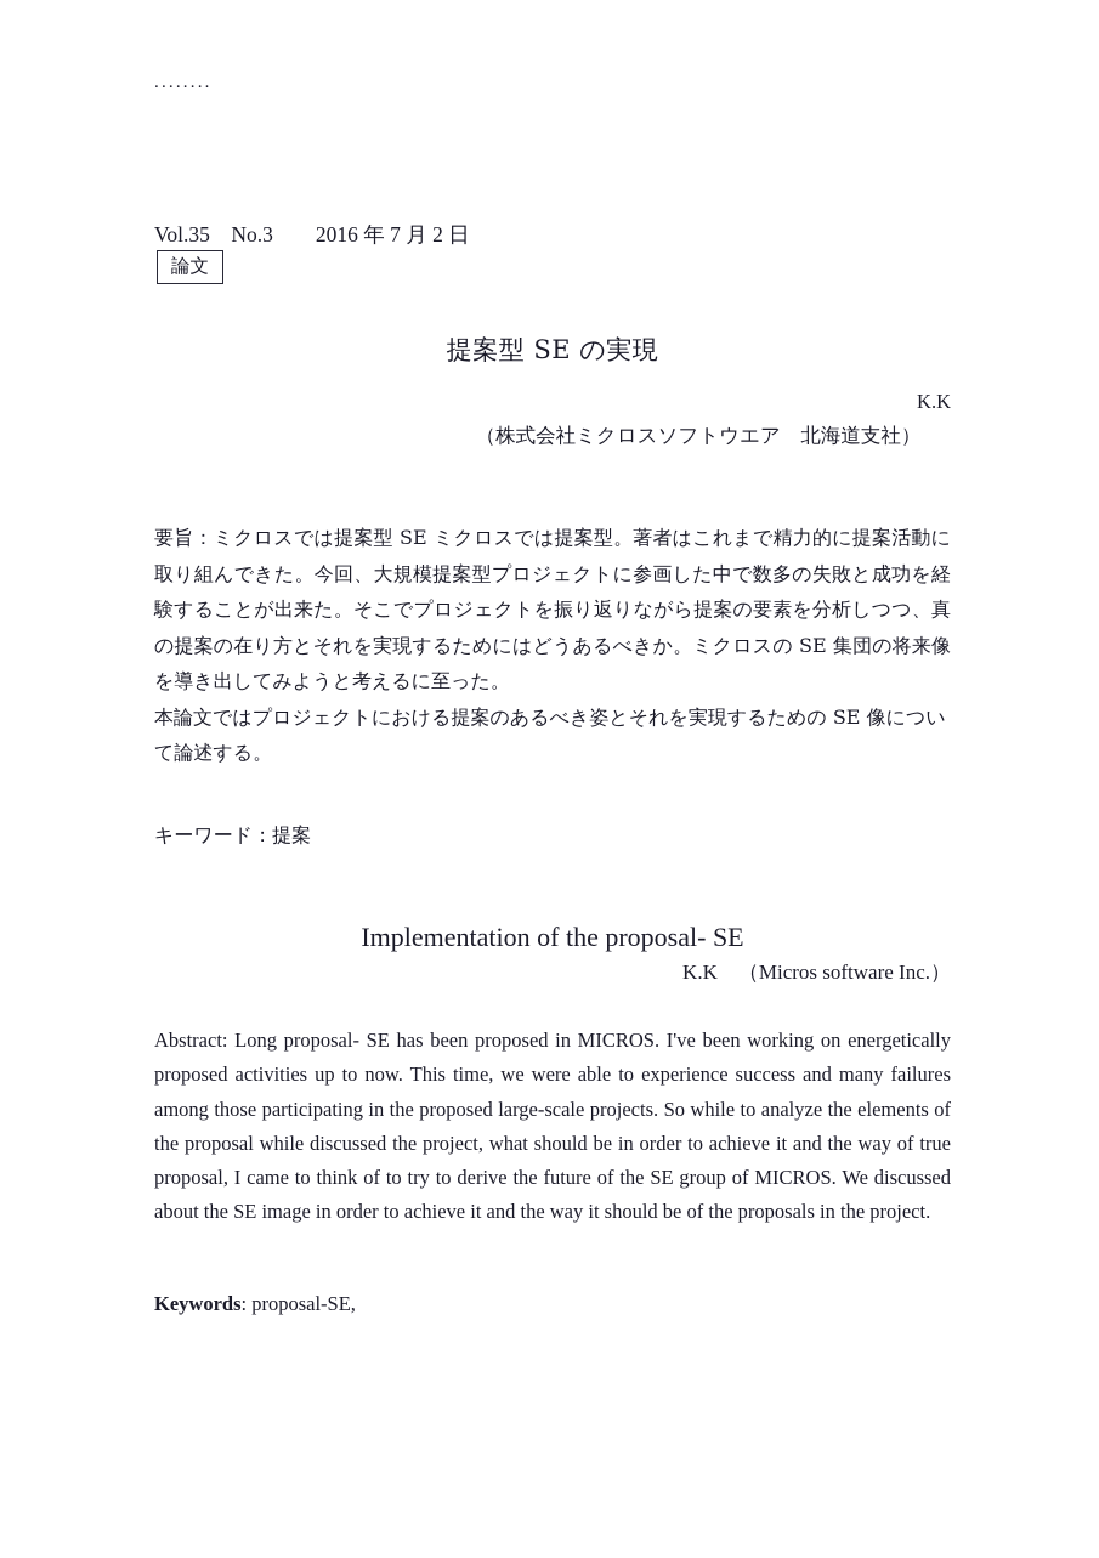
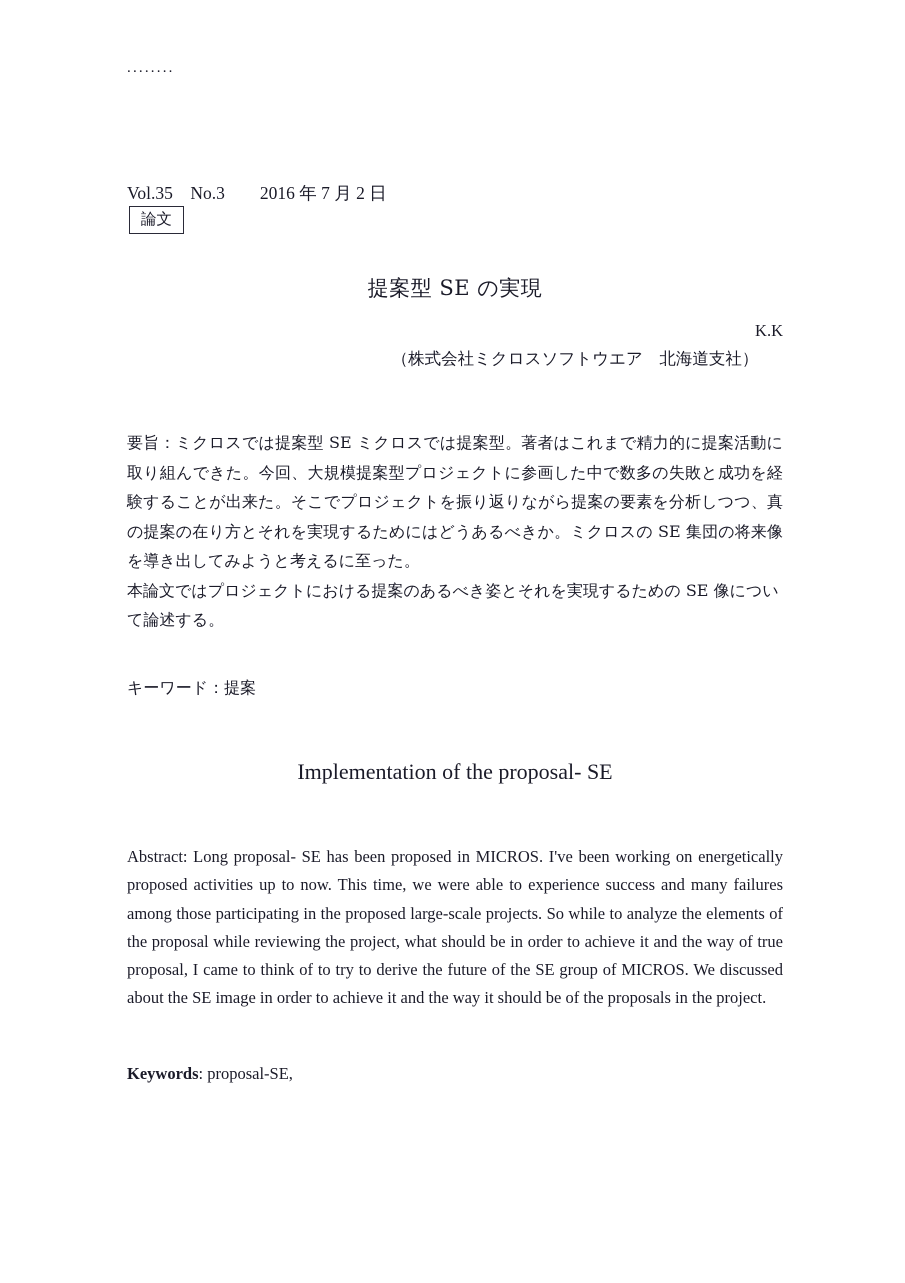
  ........
  Vol.35 No.3 2016 年 7 月 2 日
  論文
  提案型 SE の実現
  K.K
  （株式会社ミクロスソフトウエア 北海道支社）
  要旨：ミクロスでは提案型 SE ミクロスでは提案型。著者はこれまで精力的に提案活動に取り組んできた。今回、大規模提案型プロジェクトに参画した中で数多の失敗と成功を経験することが出来た。そこでプロジェクトを振り返りながら提案の要素を分析しつつ、真の提案の在り方とそれを実現するためにはどうあるべきか。ミクロスの SE 集団の将来像を導き出してみようと考えるに至った。
  本論文ではプロジェクトにおける提案のあるべき姿とそれを実現するための SE 像について論述する。
  キーワード：提案
  Implementation of the proposal- SE
- K.K （Micros software Inc.）
- Abstract: Long proposal- SE has been proposed in MICROS. I've been working on energetically proposed activities up to now. This time, we were able to experience success and many failures among those participating in the proposed large-scale projects. So while to analyze the elements of the proposal while discussed the project, what should be in order to achieve it and the way of true proposal, I came to think of to try to derive the future of the SE group of MICROS. We discussed about the SE image in order to achieve it and the way it should be of the proposals in the project.
+ Abstract: Long proposal- SE has been proposed in MICROS. I've been working on energetically proposed activities up to now. This time, we were able to experience success and many failures among those participating in the proposed large-scale projects. So while to analyze the elements of the proposal while reviewing the project, what should be in order to achieve it and the way of true proposal, I came to think of to try to derive the future of the SE group of MICROS. We discussed about the SE image in order to achieve it and the way it should be of the proposals in the project.
  Keywords: proposal-SE,
